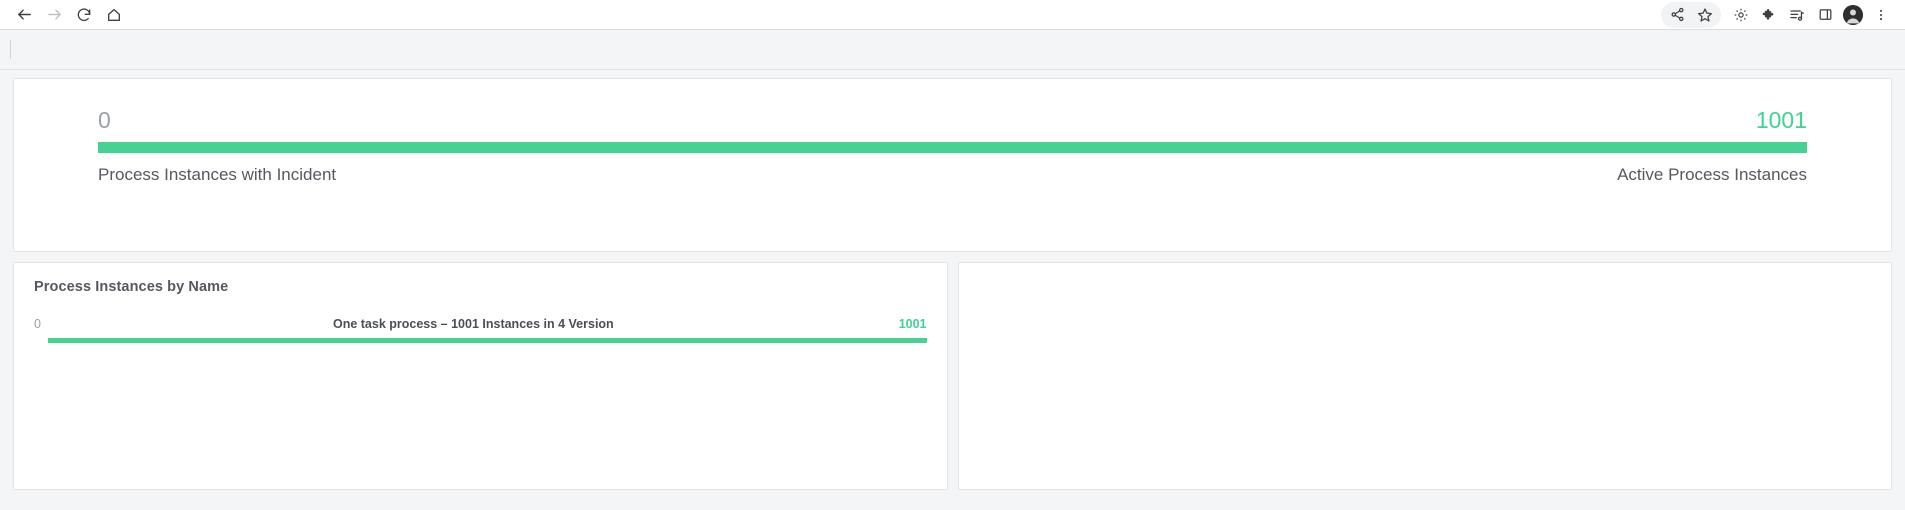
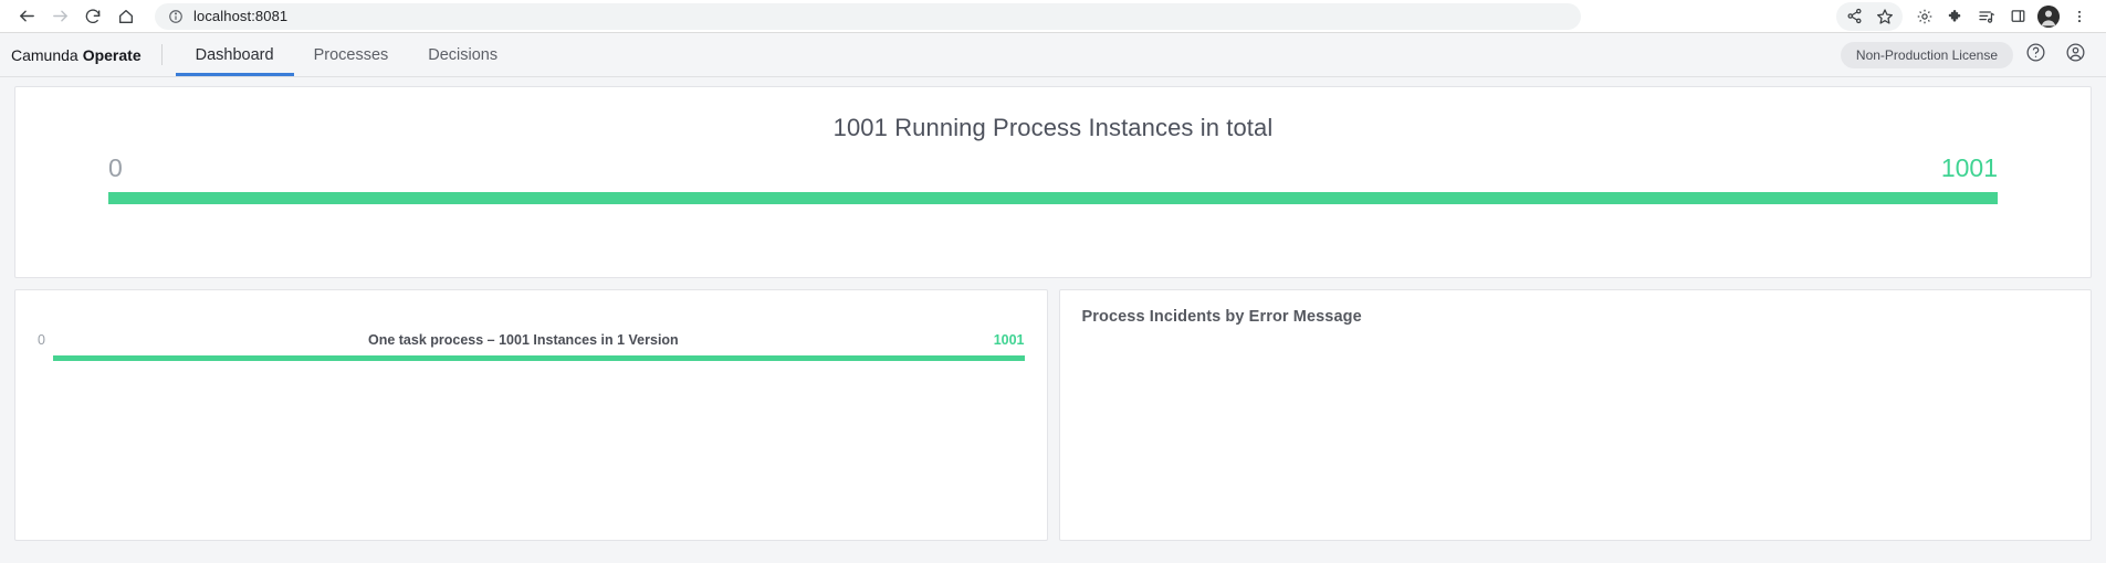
+ localhost
+ :8081
+ Camunda
+ Operate
+ Dashboard
+ Processes
+ Decisions
+ Non-Production License
+ 1001 Running Process Instances in total
  0
  1001
- Process Instances with Incident
- Active Process Instances
- Process Instances by Name
  0
- One task process – 1001 Instances in 4 Version
+ One task process – 1001 Instances in 1 Version
  1001
+ Process Incidents by Error Message
